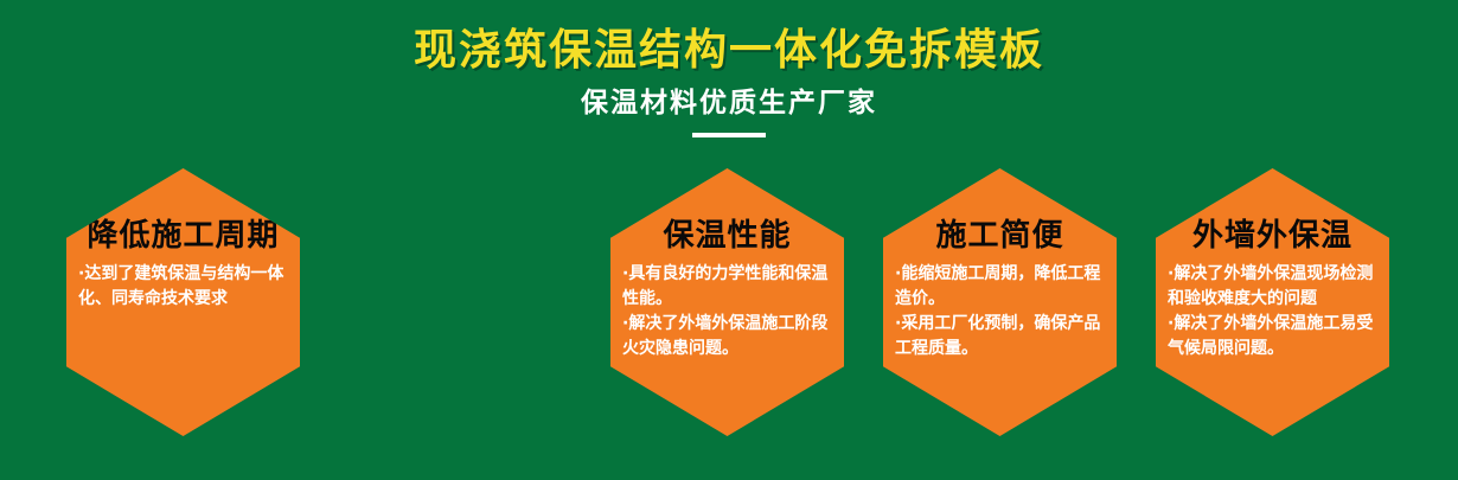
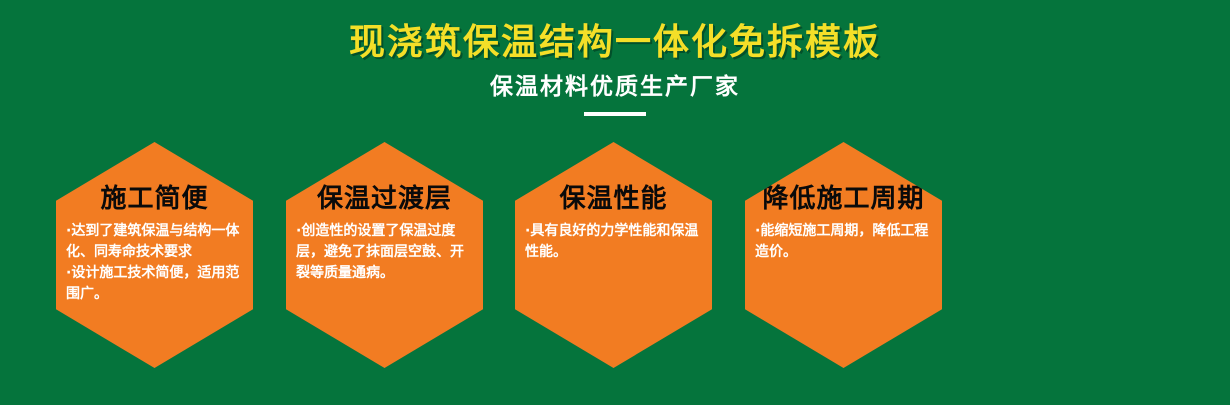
  现浇筑保温结构一体化免拆模板
  保温材料优质生产厂家
- 降低施工周期
+ 施工简便
  ·达到了建筑保温与结构一体化、同寿命技术要求
+ ·设计施工技术简便，适用范围广。
+ 保温过渡层
+ ·创造性的设置了保温过度层，避免了抹面层空鼓、开裂等质量通病。
  保温性能
  ·具有良好的力学性能和保温性能。
- ·解决了外墙外保温施工阶段火灾隐患问题。
- 施工简便
+ 降低施工周期
  ·能缩短施工周期，降低工程造价。
- ·采用工厂化预制，确保产品工程质量。
- 外墙外保温
- ·解决了外墙外保温现场检测和验收难度大的问题
- ·解决了外墙外保温施工易受气候局限问题。
